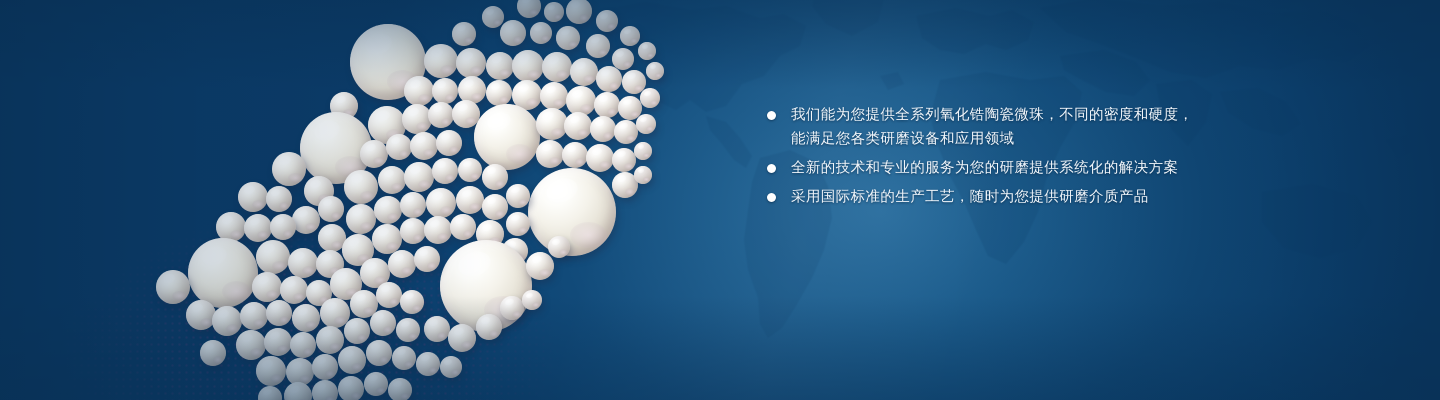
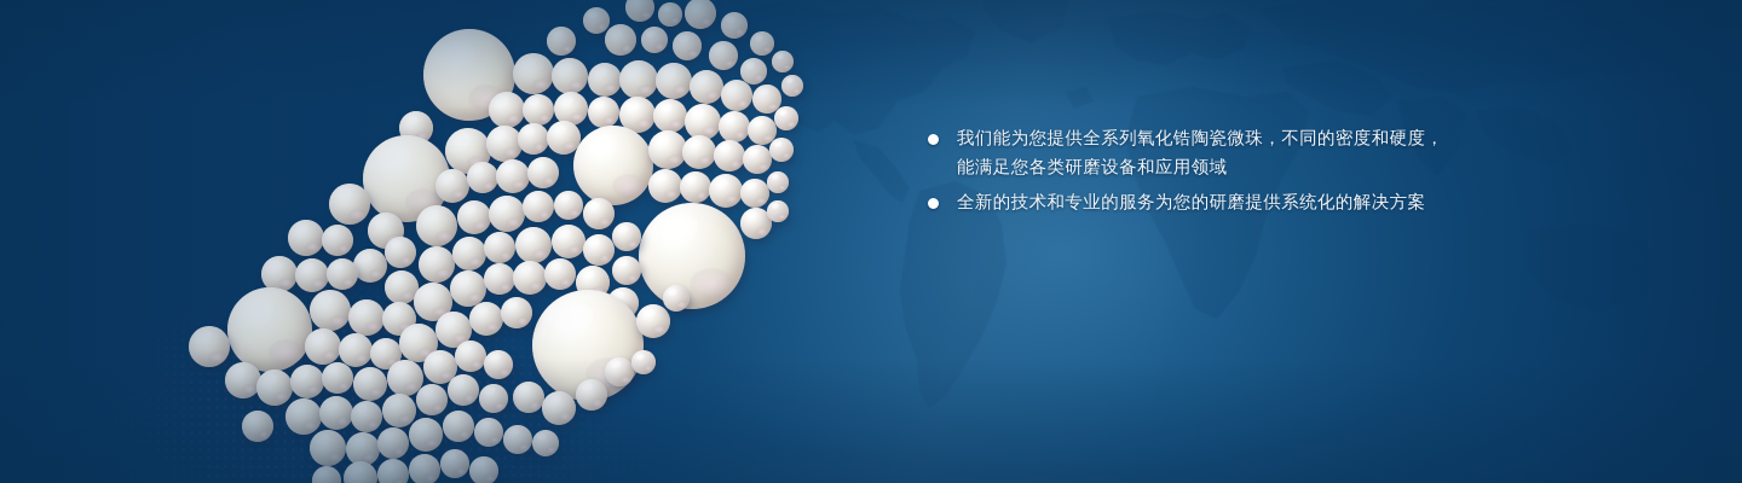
  我们能为您提供全系列氧化锆陶瓷微珠，不同的密度和硬度，
  能满足您各类研磨设备和应用领域
  全新的技术和专业的服务为您的研磨提供系统化的解决方案
- 采用国际标准的生产工艺，随时为您提供研磨介质产品
